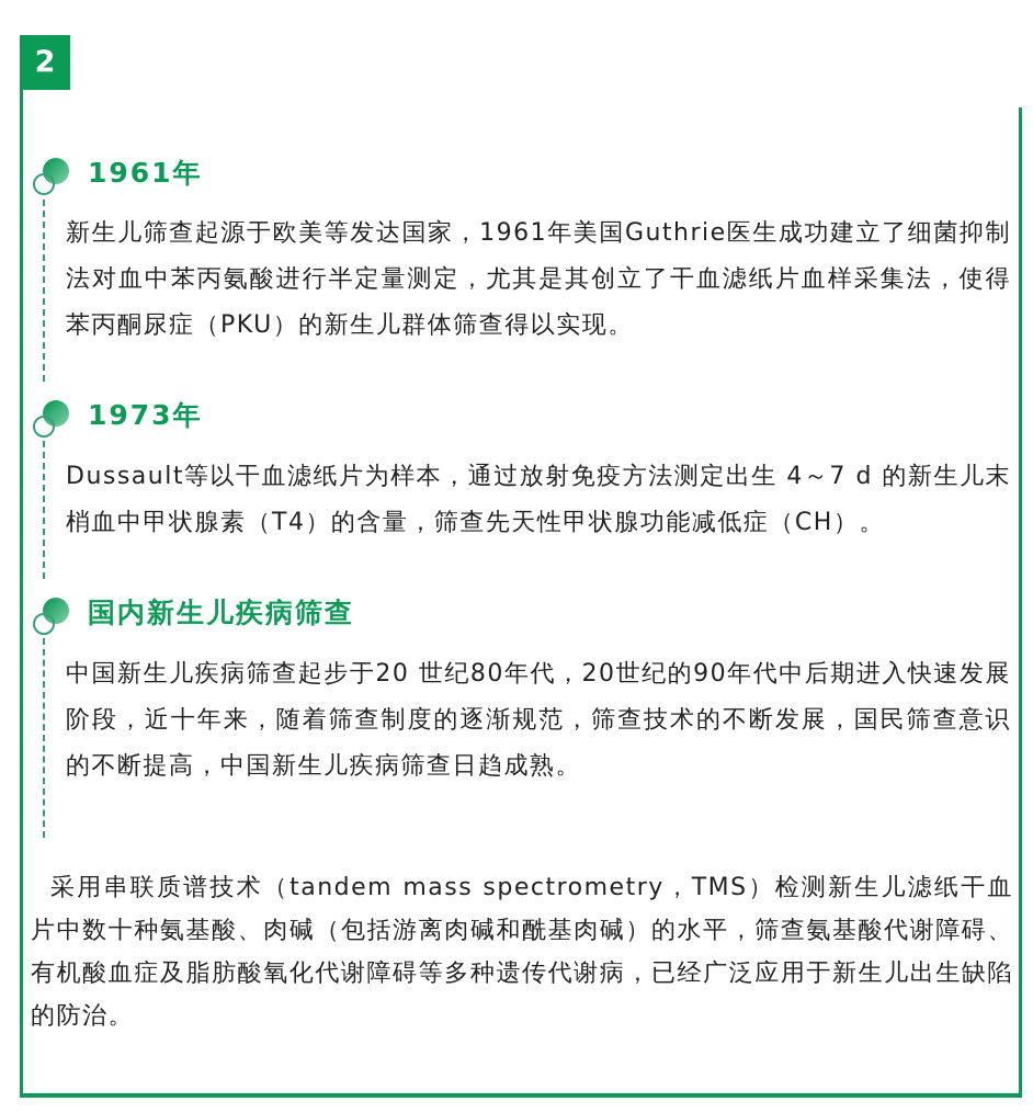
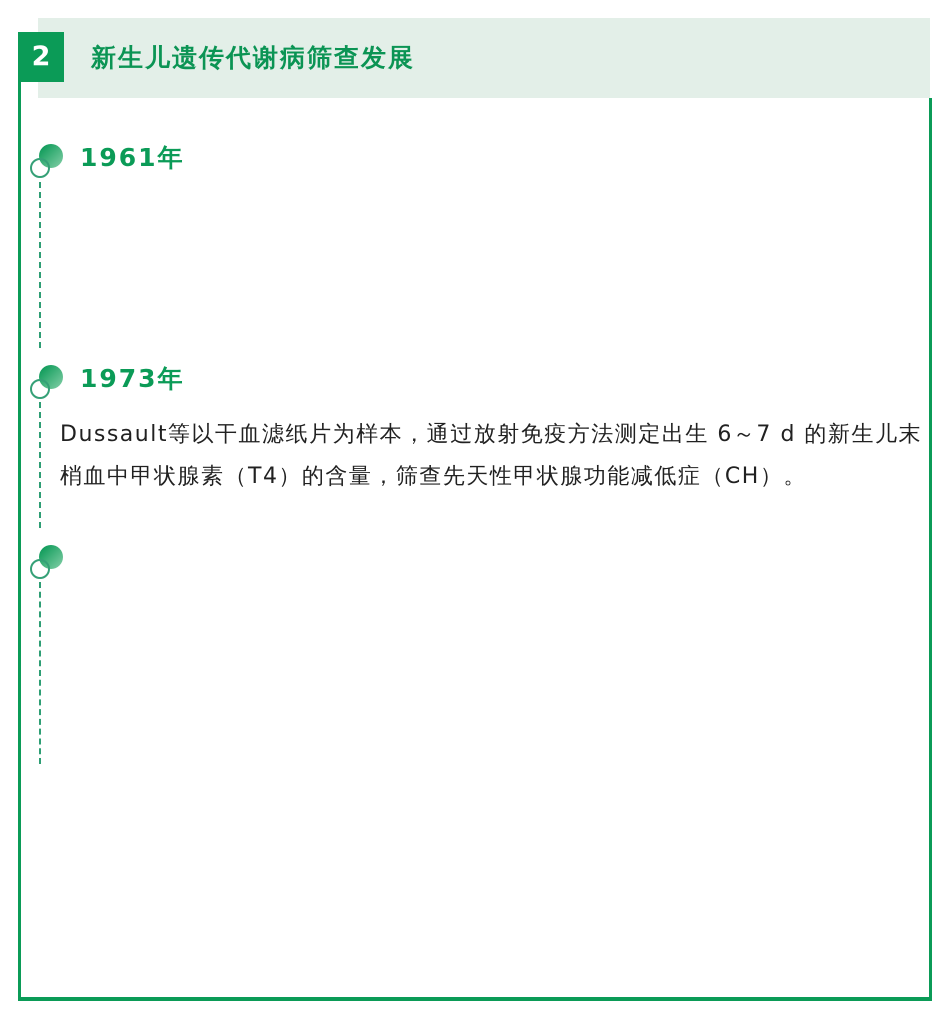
+ 新生儿遗传代谢病筛查发展
  2
  1961年
- 新生儿筛查起源于欧美等发达国家，1961年美国Guthrie医生成功建立了细菌抑制法对血中苯丙氨酸进行半定量测定，尤其是其创立了干血滤纸片血样采集法，使得苯丙酮尿症（PKU）的新生儿群体筛查得以实现。
  1973年
- Dussault等以干血滤纸片为样本，通过放射免疫方法测定出生 4～7 d 的新生儿末梢血中甲状腺素（T4）的含量，筛查先天性甲状腺功能减低症（CH）。
+ Dussault等以干血滤纸片为样本，通过放射免疫方法测定出生 6～7 d 的新生儿末梢血中甲状腺素（T4）的含量，筛查先天性甲状腺功能减低症（CH）。
- 国内新生儿疾病筛查
- 中国新生儿疾病筛查起步于20 世纪80年代，20世纪的90年代中后期进入快速发展阶段，近十年来，随着筛查制度的逐渐规范，筛查技术的不断发展，国民筛查意识的不断提高，中国新生儿疾病筛查日趋成熟。
- 采用串联质谱技术（tandem mass spectrometry，TMS）检测新生儿滤纸干血片中数十种氨基酸、肉碱（包括游离肉碱和酰基肉碱）的水平，筛查氨基酸代谢障碍、有机酸血症及脂肪酸氧化代谢障碍等多种遗传代谢病，已经广泛应用于新生儿出生缺陷的防治。
